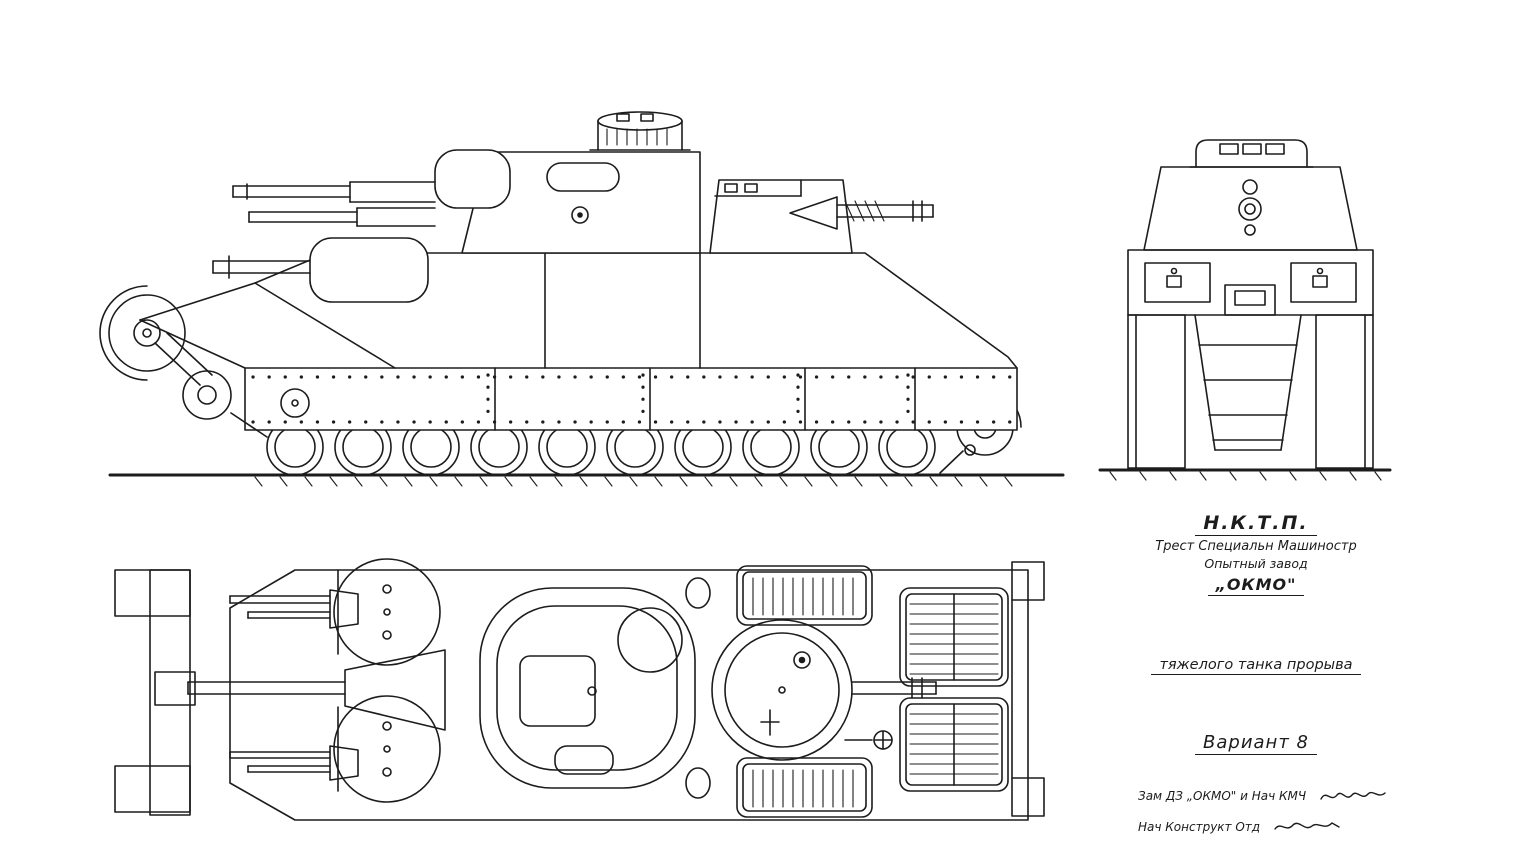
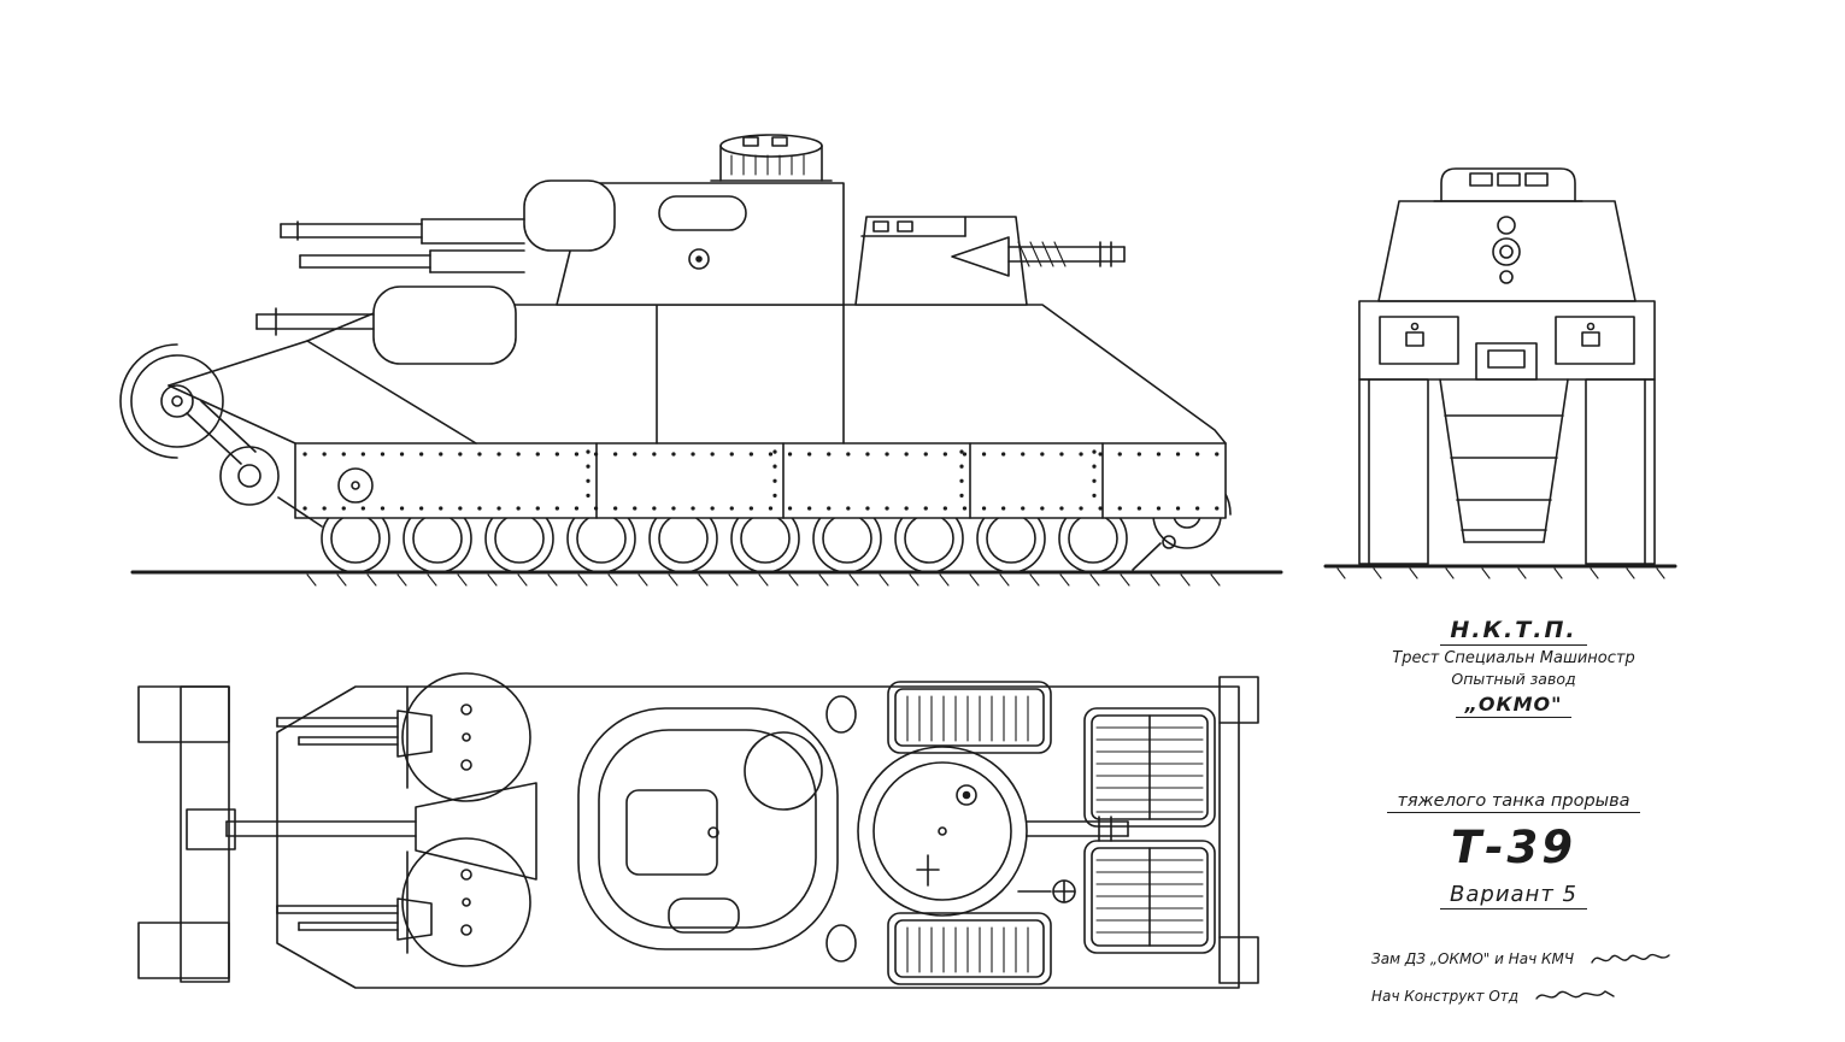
  Н.К.Т.П.
  Трест Специальн Машиностр
  Опытный завод
  „ОКМО"
  тяжелого танка прорыва
+ Т-39
- Вариант 8
+ Вариант 5
  Зам ДЗ „ОКМО" и Нач КМЧ
  Нач Конструкт Отд
